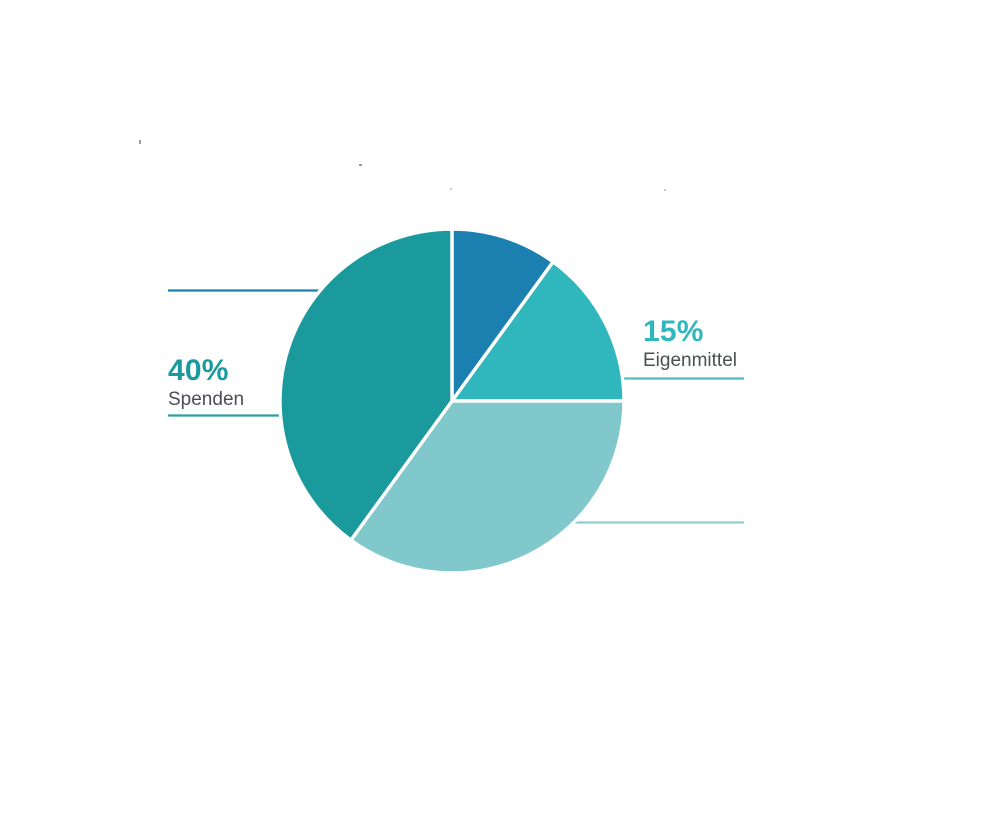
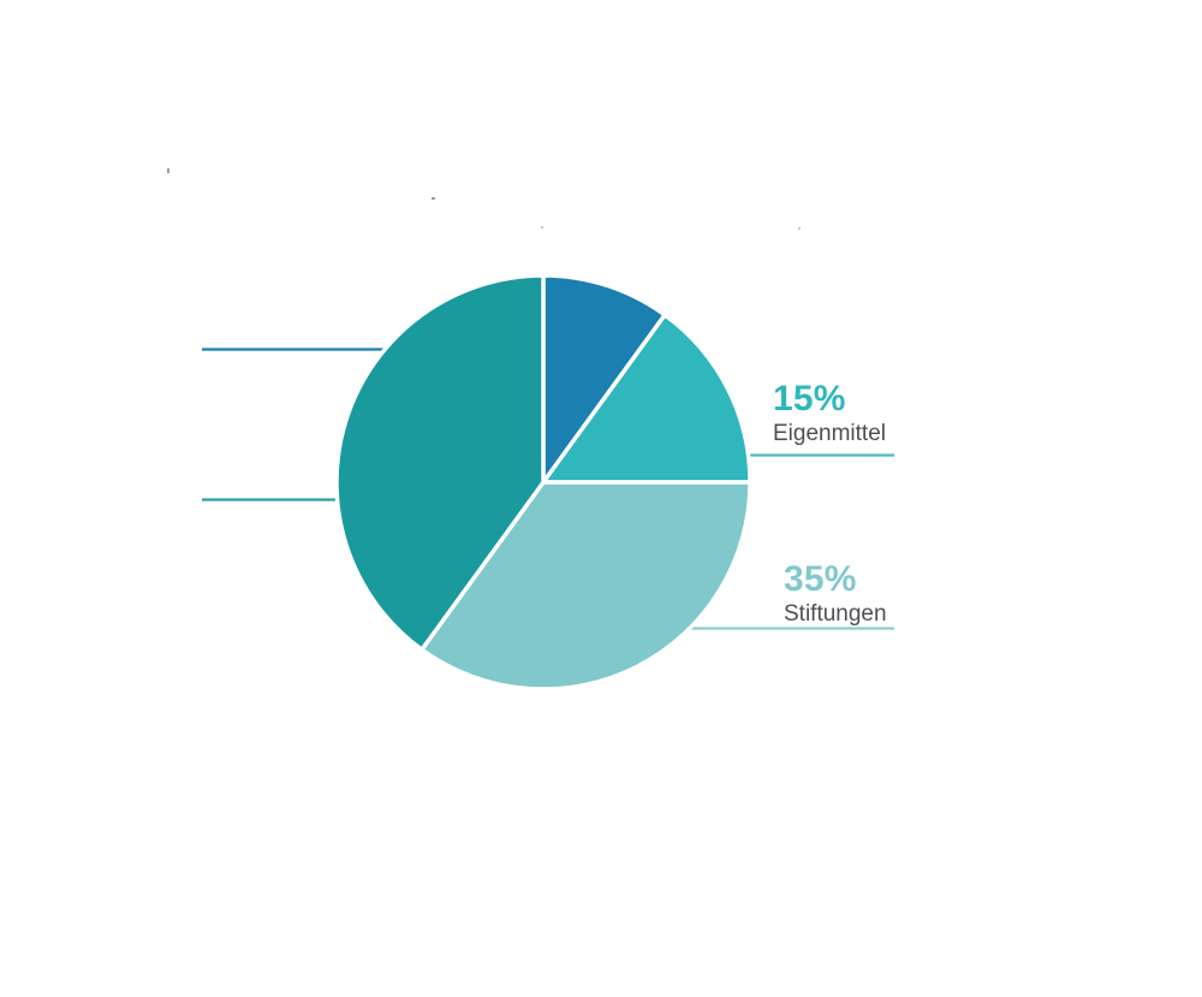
- 40%
- Spenden
  15%
  Eigenmittel
+ 35%
+ Stiftungen
